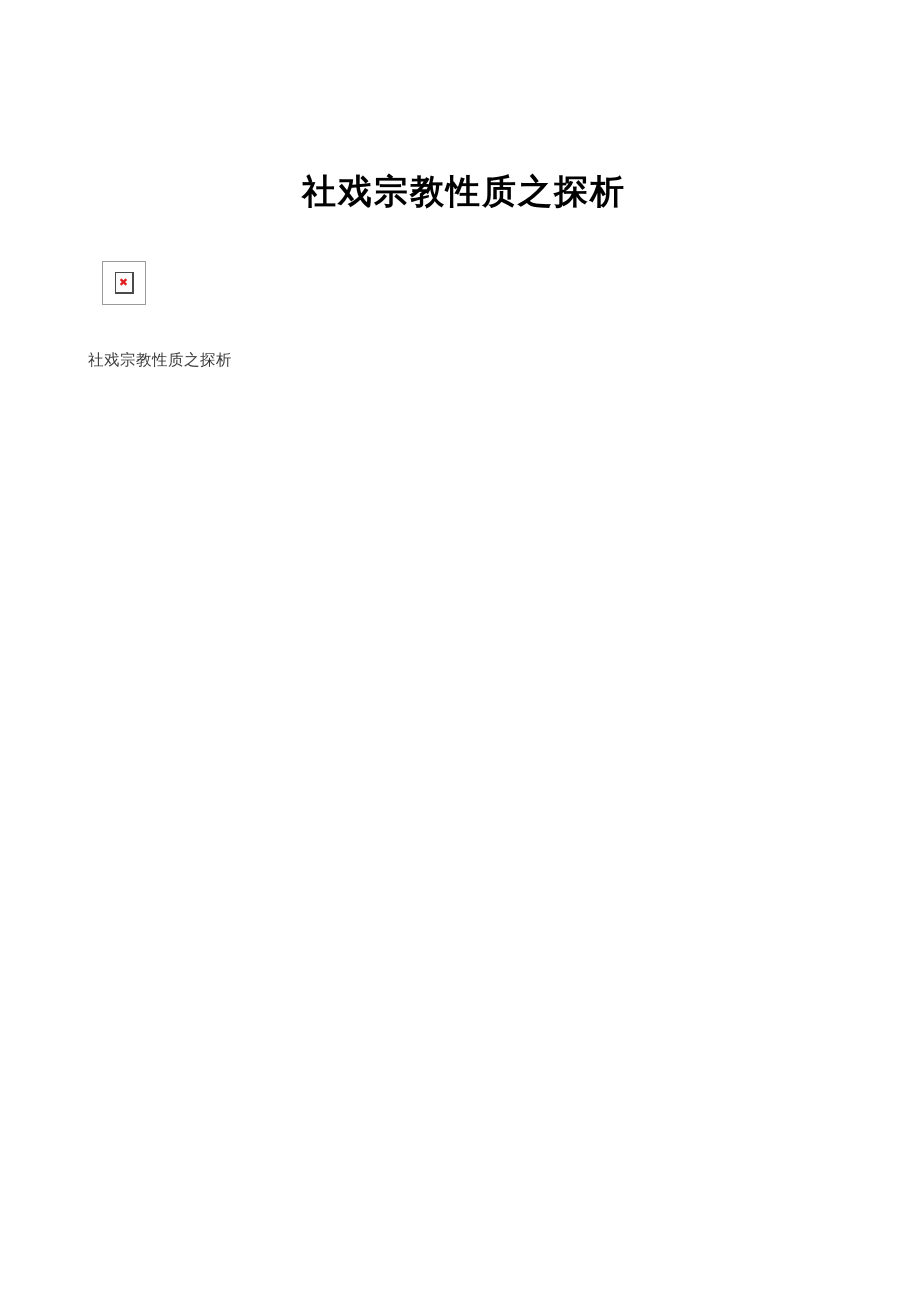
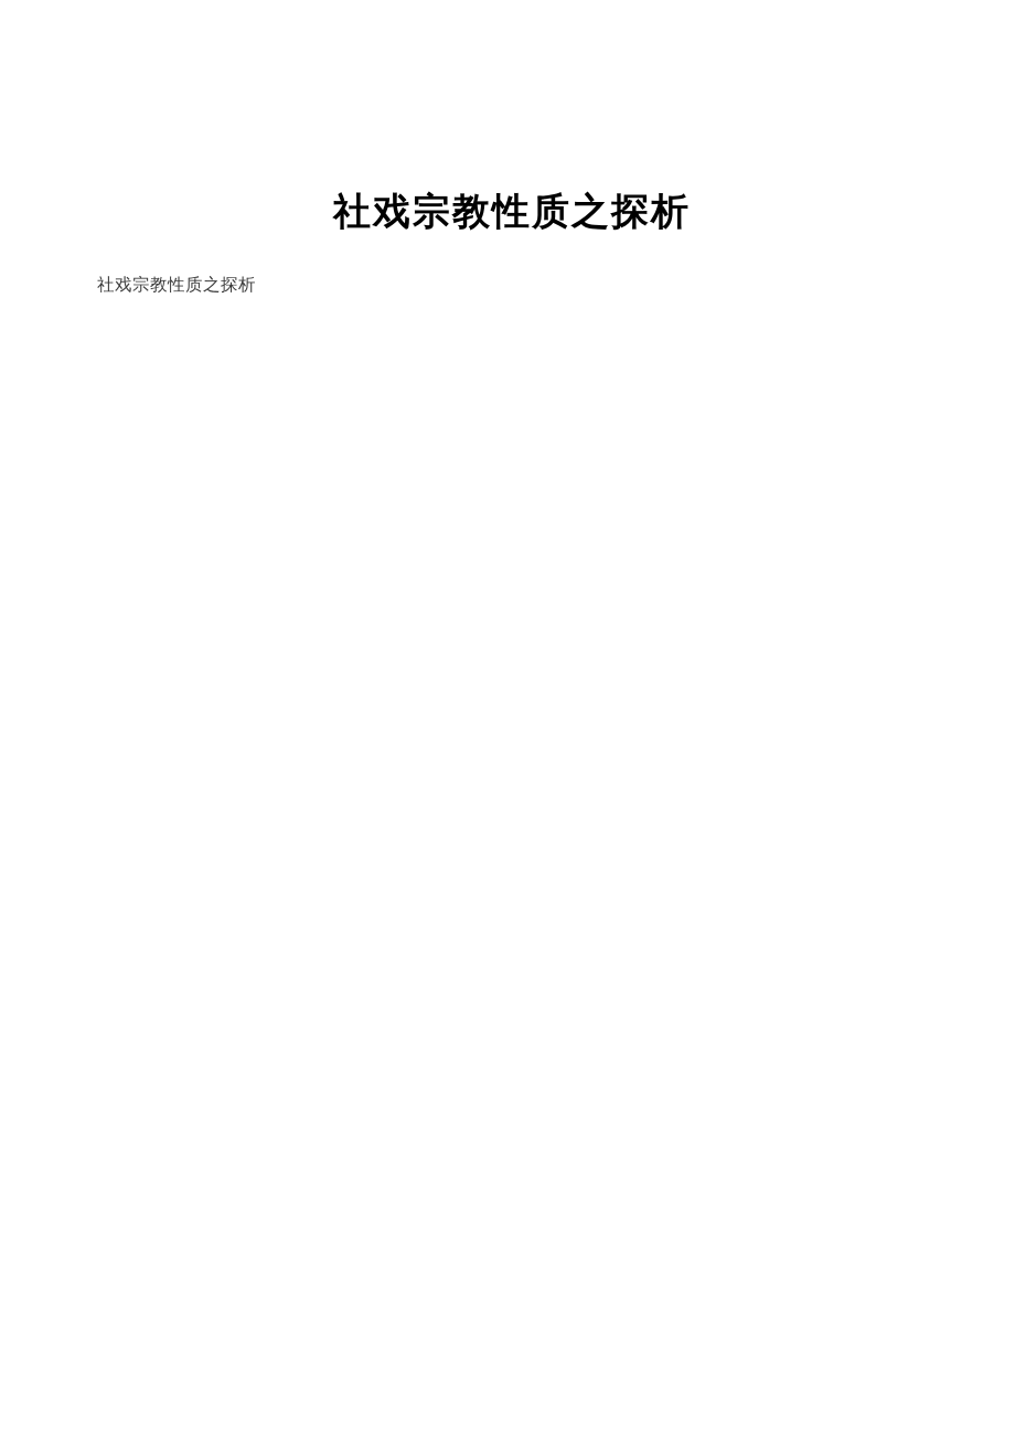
  社戏宗教性质之探析
- ✖
  社戏宗教性质之探析
